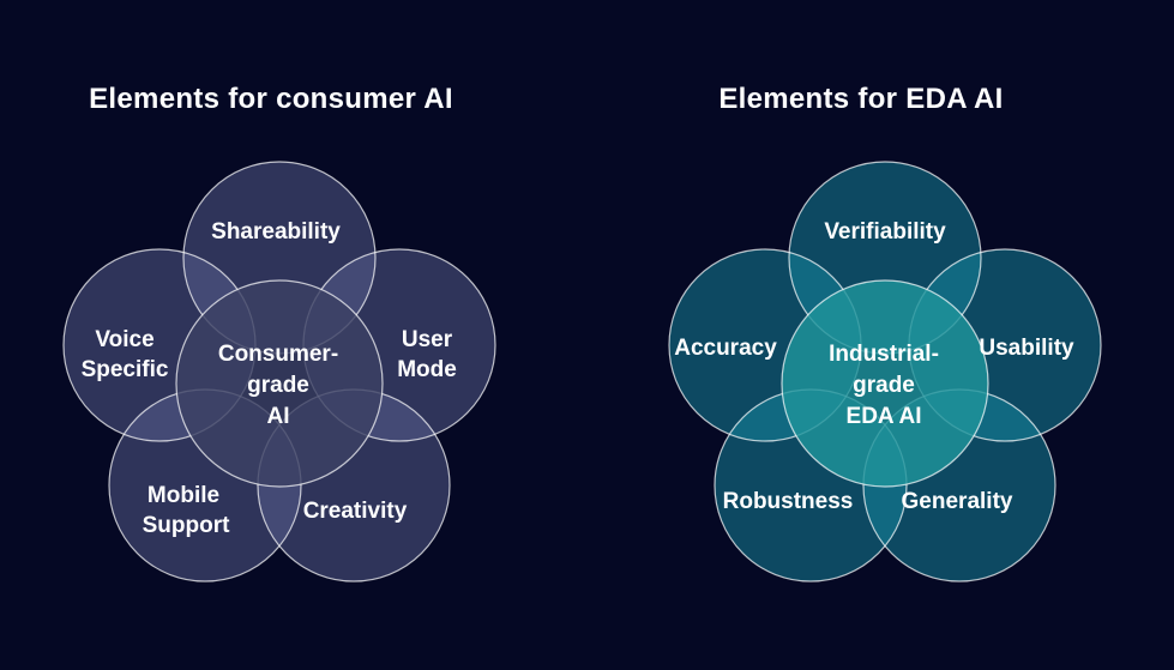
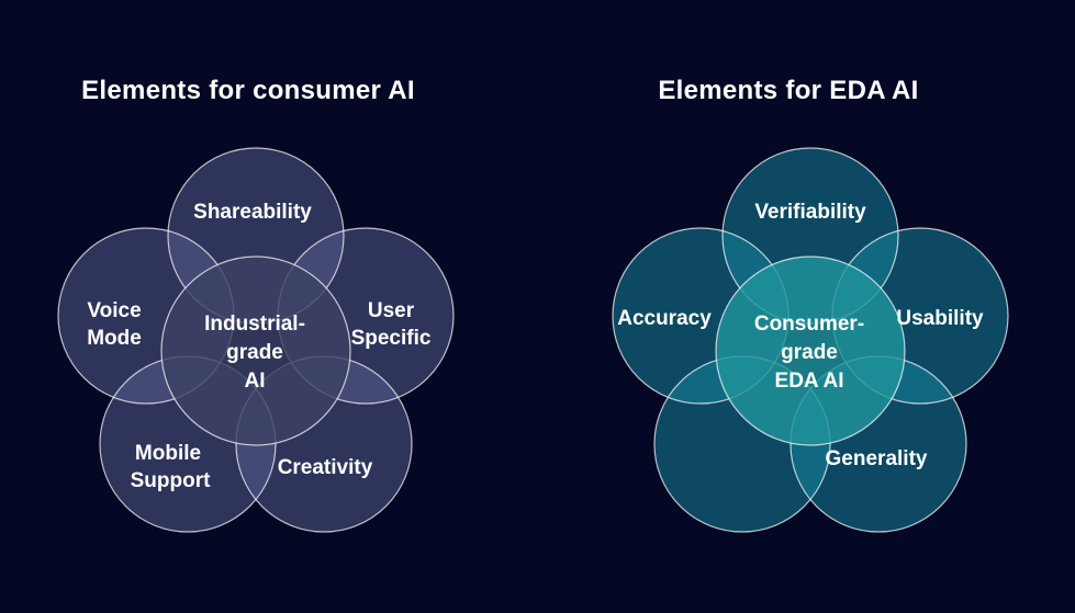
  Elements for consumer AI
  Shareability
  Voice
- Specific
+ Mode
  User
- Mode
+ Specific
  Mobile
  Support
  Creativity
- Consumer-
+ Industrial-
  grade
  AI
  Elements for EDA AI
  Verifiability
  Accuracy
  Usability
- Robustness
  Generality
- Industrial-
+ Consumer-
  grade
  EDA AI
